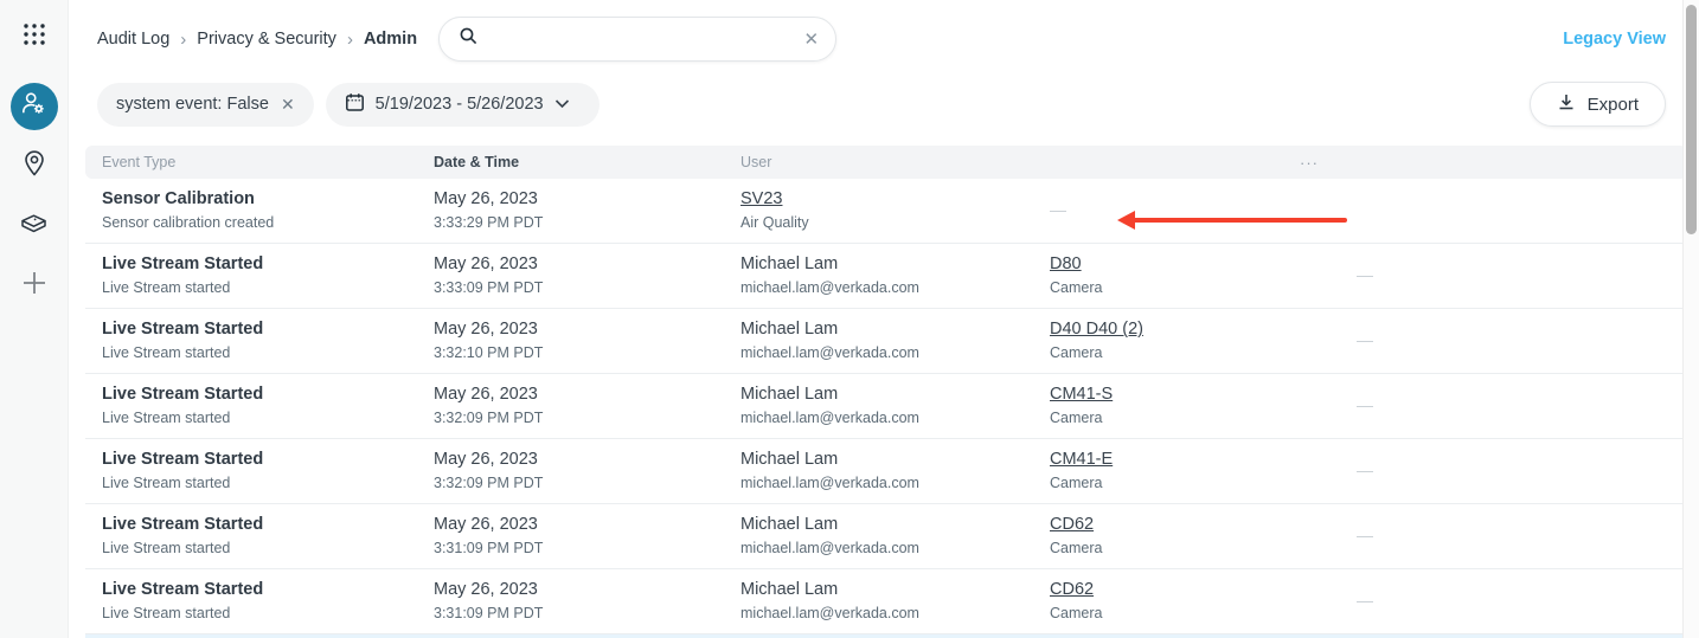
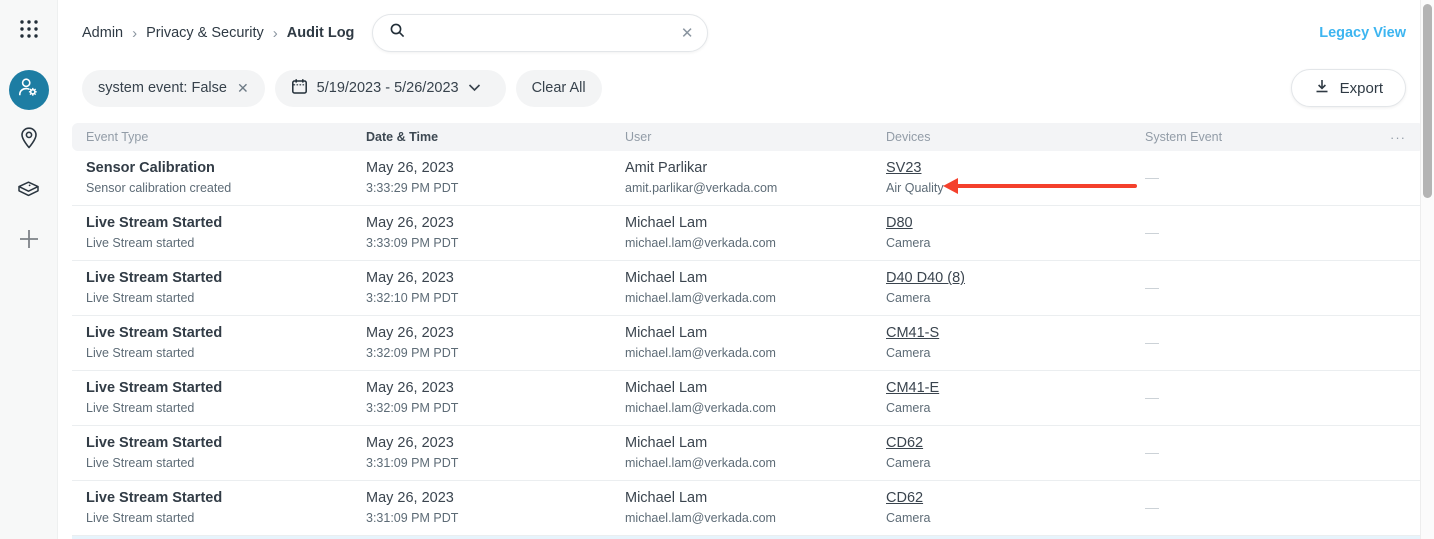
- Audit Log
+ Admin
  ›
  Privacy & Security
  ›
- Admin
+ Audit Log
  ✕
  Legacy View
  system event: False
  ✕
  5/19/2023 - 5/26/2023
+ Clear All
  Export
  Event Type
  Date & Time
  User
+ Devices
+ System Event
  ···
  Sensor Calibration
  Sensor calibration created
  May 26, 2023
  3:33:29 PM PDT
+ Amit Parlikar
+ amit.parlikar@verkada.com
  SV23
  Air Quality
  —
  Live Stream Started
  Live Stream started
  May 26, 2023
  3:33:09 PM PDT
  Michael Lam
  michael.lam@verkada.com
  D80
  Camera
  —
  Live Stream Started
  Live Stream started
  May 26, 2023
  3:32:10 PM PDT
  Michael Lam
  michael.lam@verkada.com
- D40 D40 (2)
+ D40 D40 (8)
  Camera
  —
  Live Stream Started
  Live Stream started
  May 26, 2023
  3:32:09 PM PDT
  Michael Lam
  michael.lam@verkada.com
  CM41-S
  Camera
  —
  Live Stream Started
  Live Stream started
  May 26, 2023
  3:32:09 PM PDT
  Michael Lam
  michael.lam@verkada.com
  CM41-E
  Camera
  —
  Live Stream Started
  Live Stream started
  May 26, 2023
  3:31:09 PM PDT
  Michael Lam
  michael.lam@verkada.com
  CD62
  Camera
  —
  Live Stream Started
  Live Stream started
  May 26, 2023
  3:31:09 PM PDT
  Michael Lam
  michael.lam@verkada.com
  CD62
  Camera
  —
